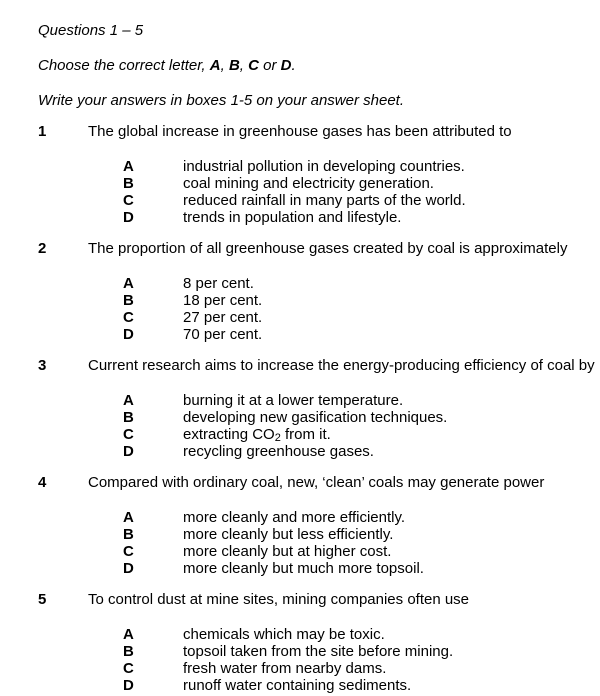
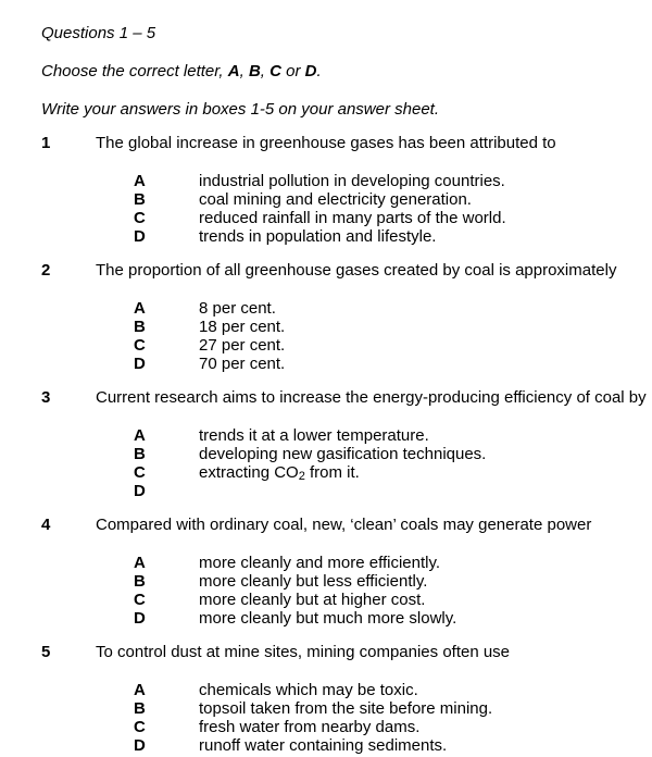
  Questions 1 – 5
  Choose the correct letter, A, B, C or D.
  Write your answers in boxes 1-5 on your answer sheet.
  1
  The global increase in greenhouse gases has been attributed to
  A
  industrial pollution in developing countries.
  B
  coal mining and electricity generation.
  C
  reduced rainfall in many parts of the world.
  D
  trends in population and lifestyle.
  2
  The proportion of all greenhouse gases created by coal is approximately
  A
  8 per cent.
  B
  18 per cent.
  C
  27 per cent.
  D
  70 per cent.
  3
  Current research aims to increase the energy-producing efficiency of coal by
  A
- burning it at a lower temperature.
+ trends it at a lower temperature.
  B
  developing new gasification techniques.
  C
  extracting CO2 from it.
  D
- recycling greenhouse gases.
  4
  Compared with ordinary coal, new, ‘clean’ coals may generate power
  A
  more cleanly and more efficiently.
  B
  more cleanly but less efficiently.
  C
  more cleanly but at higher cost.
  D
- more cleanly but much more topsoil.
+ more cleanly but much more slowly.
  5
  To control dust at mine sites, mining companies often use
  A
  chemicals which may be toxic.
  B
  topsoil taken from the site before mining.
  C
  fresh water from nearby dams.
  D
  runoff water containing sediments.
